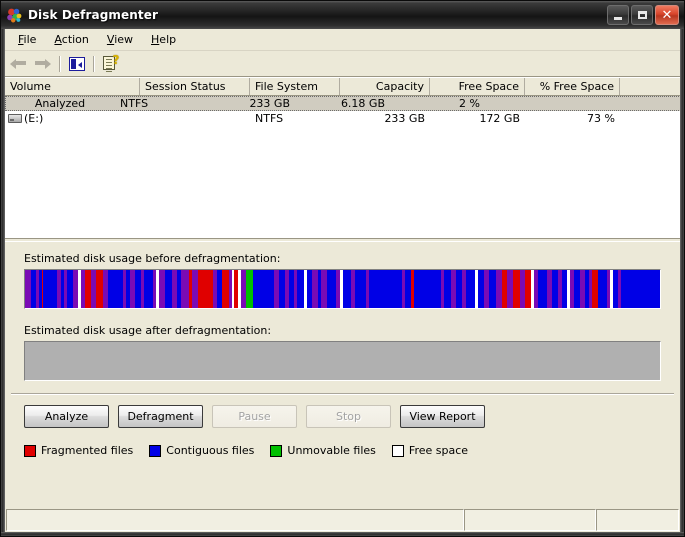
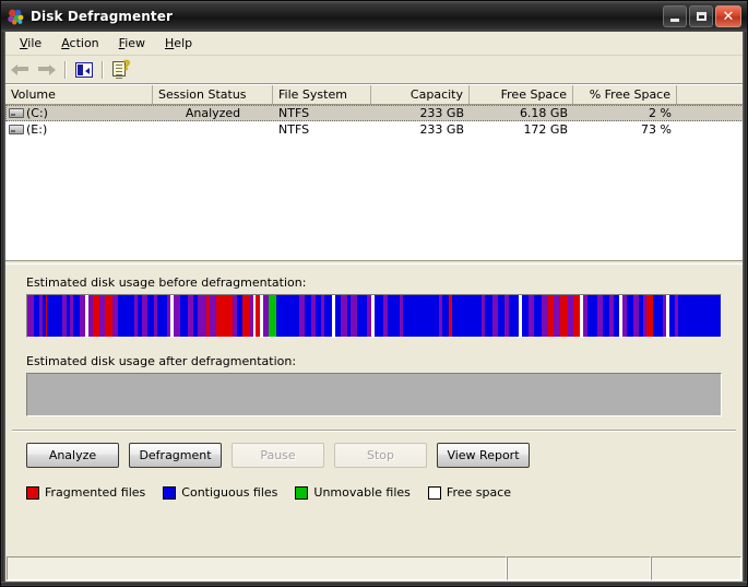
  Disk Defragmenter
  ✕
- File
+ Vile
  Action
- View
+ Fiew
  Help
  ?
  Volume
  Session Status
  File System
  Capacity
  Free Space
  % Free Space
+ (C:)
  Analyzed
  NTFS
  233 GB
  6.18 GB
  2 %
  (E:)
  NTFS
  233 GB
  172 GB
  73 %
  Estimated disk usage before defragmentation:
  Estimated disk usage after defragmentation:
  Analyze
  Defragment
  Pause
  Stop
  View Report
  Fragmented files
  Contiguous files
  Unmovable files
  Free space
